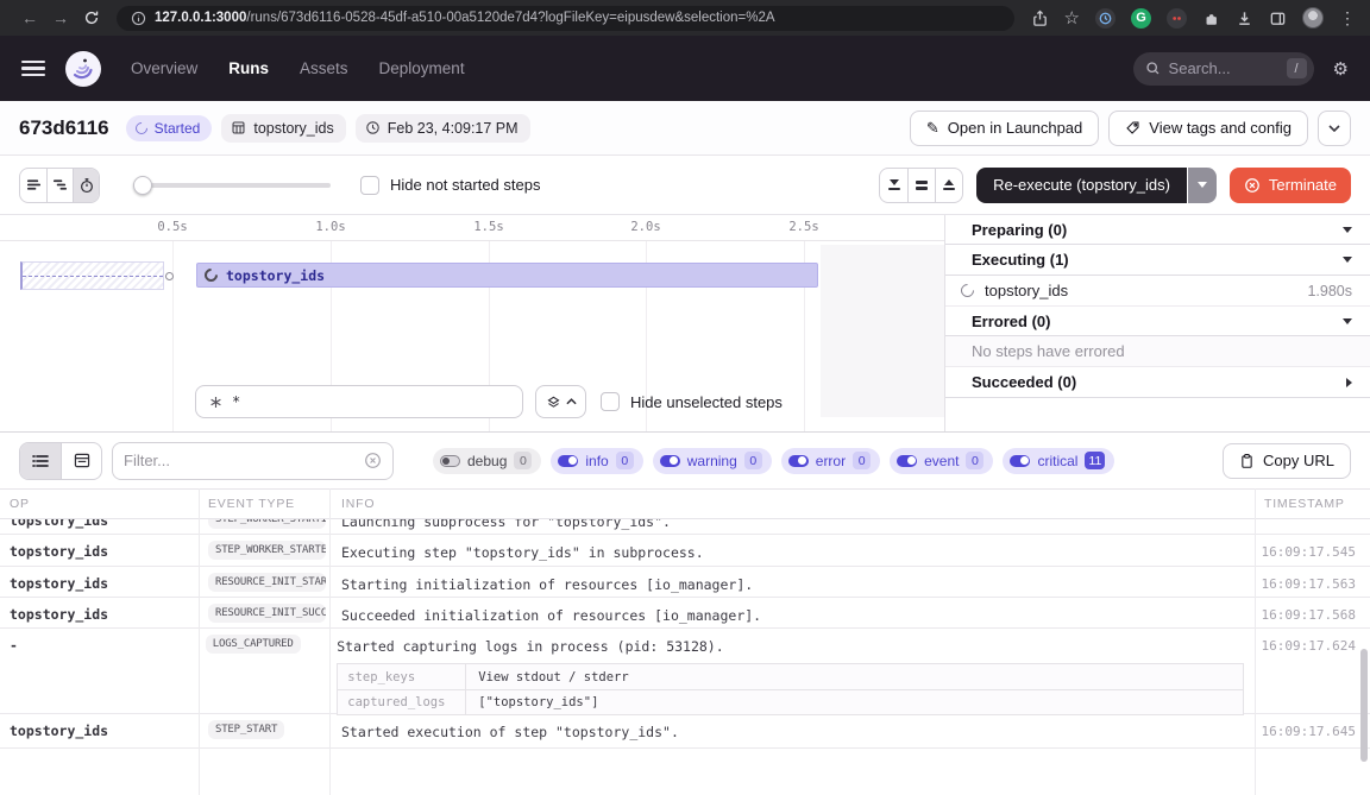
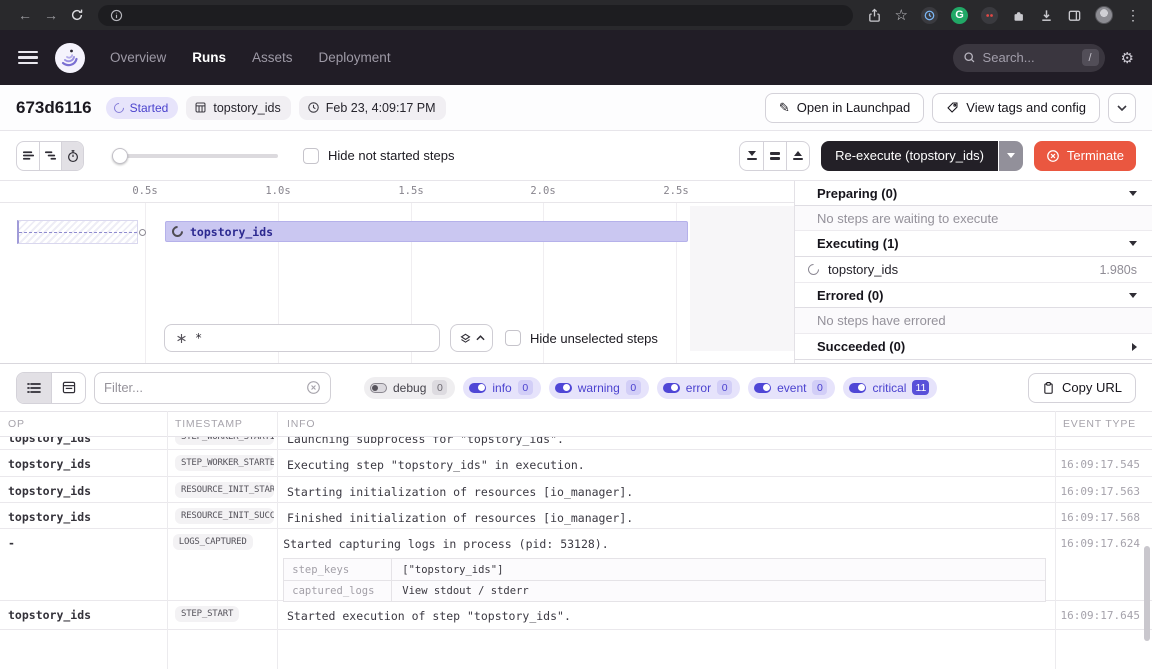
  ←
  →
- 127.0.0.1:3000/runs/673d6116-0528-45df-a510-00a5120de7d4?logFileKey=eipusdew&selection=%2A
  ☆
  G
  ⋮
  Overview
  Runs
  Assets
  Deployment
  Search...
  /
  ⚙
  673d6116
  Started
  topstory_ids
  Feb 23, 4:09:17 PM
  ✎
  Open in Launchpad
  View tags and config
  Hide not started steps
  Re-execute (topstory_ids)
  Terminate
  0.5s
  1.0s
  1.5s
  2.0s
  2.5s
  topstory_ids
  *
  Hide unselected steps
  Preparing (0)
+ No steps are waiting to execute
  Executing (1)
  topstory_ids
  1.980s
  Errored (0)
  No steps have errored
  Succeeded (0)
  Filter...
  debug
  0
  info
  0
  warning
  0
  error
  0
  event
  0
  critical
  11
  Copy URL
  OP
- EVENT TYPE
+ TIMESTAMP
  INFO
- TIMESTAMP
+ EVENT TYPE
  topstory_ids
  STEP_WORKER_STARTI
  Launching subprocess for "topstory_ids".
  topstory_ids
  STEP_WORKER_STARTE
- Executing step "topstory_ids" in subprocess.
+ Executing step "topstory_ids" in execution.
  16:09:17.545
  topstory_ids
  RESOURCE_INIT_STAR
  Starting initialization of resources [io_manager].
  16:09:17.563
  topstory_ids
  RESOURCE_INIT_SUCC
- Succeeded initialization of resources [io_manager].
+ Finished initialization of resources [io_manager].
  16:09:17.568
  -
  LOGS_CAPTURED
  Started capturing logs in process (pid: 53128).
  step_keys
- View stdout / stderr
+ ["topstory_ids"]
  captured_logs
- ["topstory_ids"]
+ View stdout / stderr
  16:09:17.624
  topstory_ids
  STEP_START
  Started execution of step "topstory_ids".
  16:09:17.645
